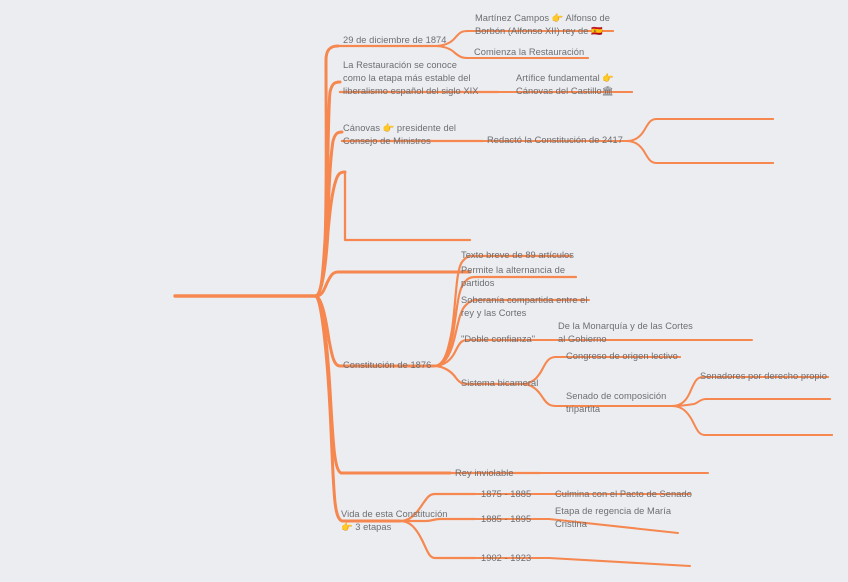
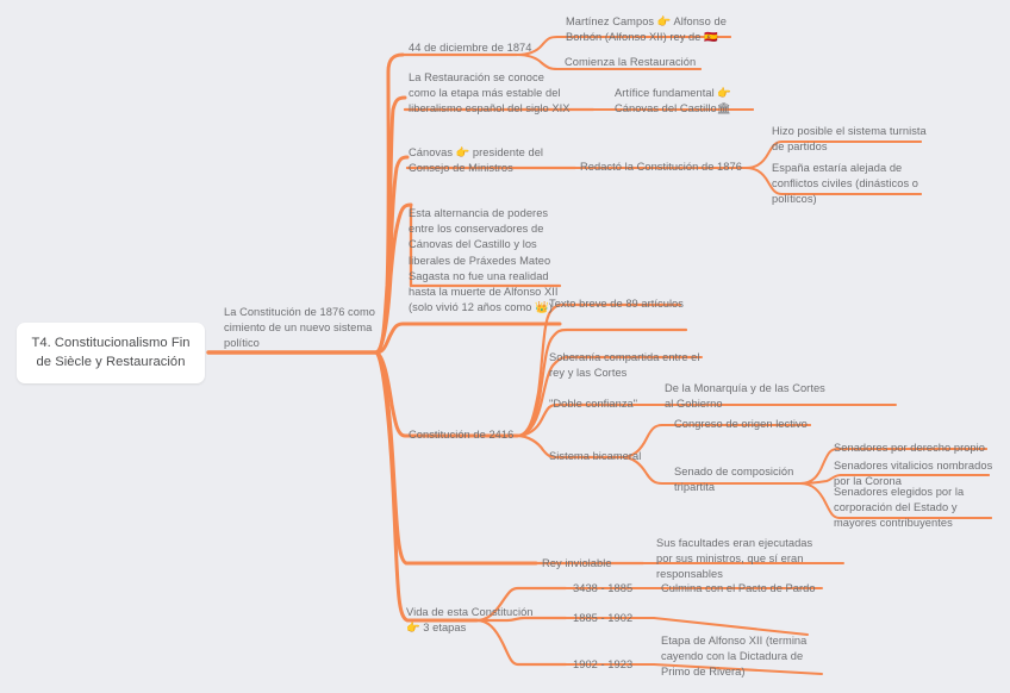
+ T4. Constitucionalismo Fin
+ de Siècle y Restauración
+ La Constitución de 1876 como
+ cimiento de un nuevo sistema
+ político
- 29 de diciembre de 1874
+ 44 de diciembre de 1874
  Martínez Campos 👉 Alfonso de
  Borbón (Alfonso XII) rey de 🇪🇸
  Comienza la Restauración
  La Restauración se conoce
  como la etapa más estable del
  liberalismo español del siglo XIX
  Artífice fundamental 👉
  Cánovas del Castillo🏛
  Cánovas 👉 presidente del
  Consejo de Ministros
- Redactó la Constitución de 2417
+ Redactó la Constitución de 1876
+ Hizo posible el sistema turnista
+ de partidos
+ España estaría alejada de
+ conflictos civiles (dinásticos o
+ políticos)
+ Esta alternancia de poderes
+ entre los conservadores de
+ Cánovas del Castillo y los
+ liberales de Práxedes Mateo
+ Sagasta no fue una realidad
+ hasta la muerte de Alfonso XII
+ (solo vivió 12 años como 👑)
- Constitución de 1876
+ Constitución de 2416
  Texto breve de 89 artículos
- Permite la alternancia de
- partidos
  Soberanía compartida entre el
  rey y las Cortes
  "Doble confianza"
  De la Monarquía y de las Cortes
  al Gobierno
  Sistema bicameral
  Congreso de origen lectivo
  Senado de composición
  tripartita
  Senadores por derecho propio
+ Senadores vitalicios nombrados
+ por la Corona
+ Senadores elegidos por la
+ corporación del Estado y
+ mayores contribuyentes
  Rey inviolable
+ Sus facultades eran ejecutadas
+ por sus ministros, que sí eran
+ responsables
  Vida de esta Constitución
  👉 3 etapas
- 1875 - 1885
+ 3438 - 1885
- Culmina con el Pacto de Senado
+ Culmina con el Pacto de Pardo
- 1885 - 1895
+ 1885 - 1902
- Etapa de regencia de María
- Cristina
  1902 - 1923
+ Etapa de Alfonso XII (termina
+ cayendo con la Dictadura de
+ Primo de Rivera)
